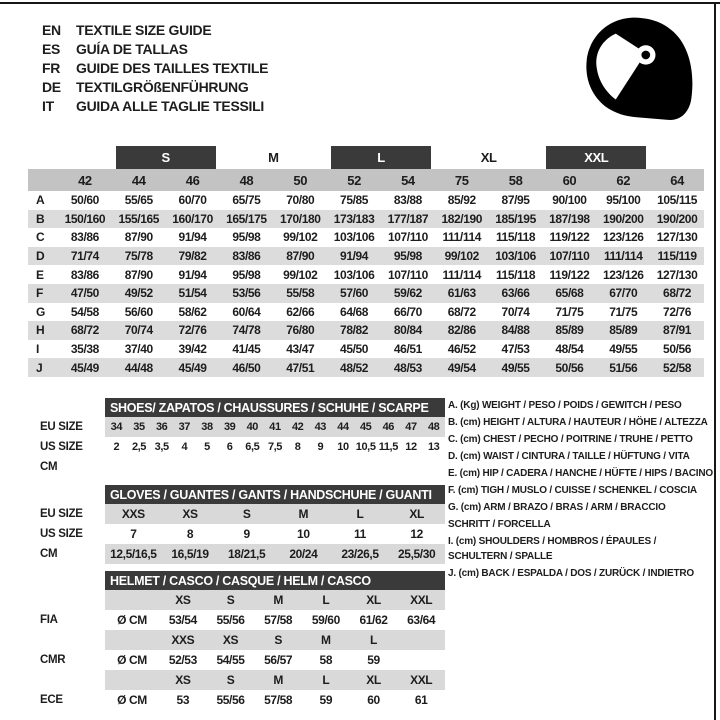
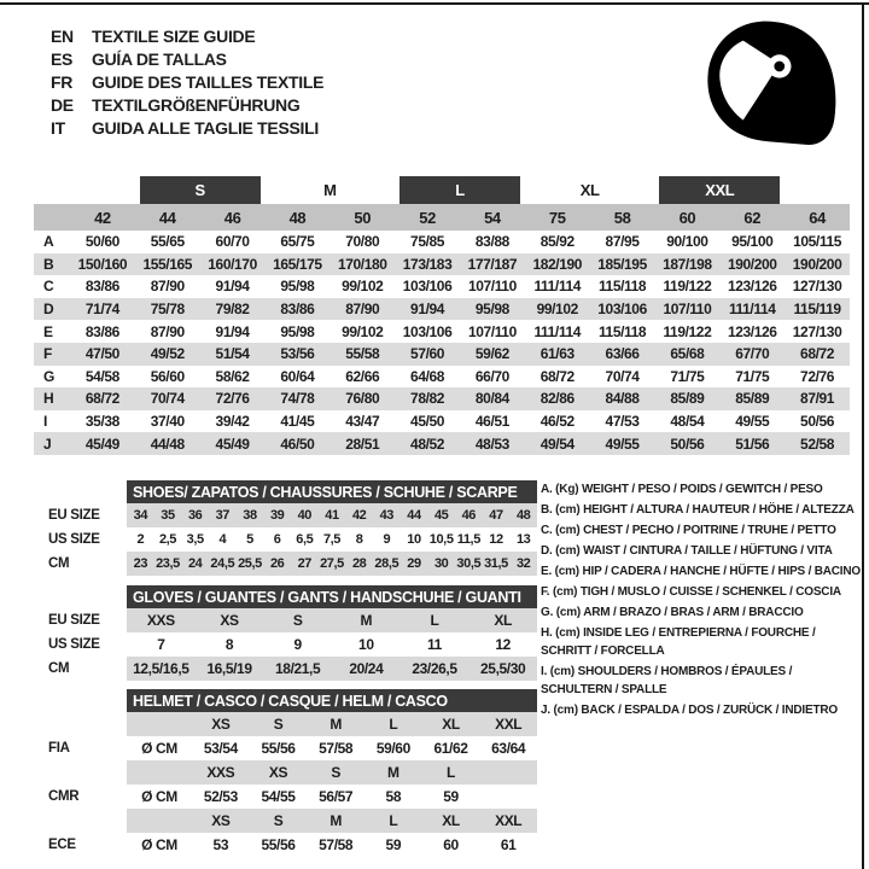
  EN
  TEXTILE SIZE GUIDE
  ES
  GUÍA DE TALLAS
  FR
  GUIDE DES TAILLES TEXTILE
  DE
  TEXTILGRÖßENFÜHRUNG
  IT
  GUIDA ALLE TAGLIE TESSILI
  S
  M
  L
  XL
  XXL
  42
  44
  46
  48
  50
  52
  54
  75
  58
  60
  62
  64
  A
  50/60
  55/65
  60/70
  65/75
  70/80
  75/85
  83/88
  85/92
  87/95
  90/100
  95/100
  105/115
  B
  150/160
  155/165
  160/170
  165/175
  170/180
  173/183
  177/187
  182/190
  185/195
  187/198
  190/200
  190/200
  C
  83/86
  87/90
  91/94
  95/98
  99/102
  103/106
  107/110
  111/114
  115/118
  119/122
  123/126
  127/130
  D
  71/74
  75/78
  79/82
  83/86
  87/90
  91/94
  95/98
  99/102
  103/106
  107/110
  111/114
  115/119
  E
  83/86
  87/90
  91/94
  95/98
  99/102
  103/106
  107/110
  111/114
  115/118
  119/122
  123/126
  127/130
  F
  47/50
  49/52
  51/54
  53/56
  55/58
  57/60
  59/62
  61/63
  63/66
  65/68
  67/70
  68/72
  G
  54/58
  56/60
  58/62
  60/64
  62/66
  64/68
  66/70
  68/72
  70/74
  71/75
  71/75
  72/76
  H
  68/72
  70/74
  72/76
  74/78
  76/80
  78/82
  80/84
  82/86
  84/88
  85/89
  85/89
  87/91
  I
  35/38
  37/40
  39/42
  41/45
  43/47
  45/50
  46/51
  46/52
  47/53
  48/54
  49/55
  50/56
  J
  45/49
  44/48
  45/49
  46/50
- 47/51
+ 28/51
  48/52
  48/53
  49/54
  49/55
  50/56
  51/56
  52/58
  SHOES/ ZAPATOS / CHAUSSURES / SCHUHE / SCARPE
  EU SIZE
  34
  35
  36
  37
  38
  39
  40
  41
  42
  43
  44
  45
  46
  47
  48
  US SIZE
  2
  2,5
  3,5
  4
  5
  6
  6,5
  7,5
  8
  9
  10
  10,5
  11,5
  12
  13
  CM
+ 23
+ 23,5
+ 24
+ 24,5
+ 25,5
+ 26
+ 27
+ 27,5
+ 28
+ 28,5
+ 29
+ 30
+ 30,5
+ 31,5
+ 32
  GLOVES / GUANTES / GANTS / HANDSCHUHE / GUANTI
  EU SIZE
  XXS
  XS
  S
  M
  L
  XL
  US SIZE
  7
  8
  9
  10
  11
  12
  CM
  12,5/16,5
  16,5/19
  18/21,5
  20/24
  23/26,5
  25,5/30
  HELMET / CASCO / CASQUE / HELM / CASCO
  XS
  S
  M
  L
  XL
  XXL
  FIA
  Ø CM
  53/54
  55/56
  57/58
  59/60
  61/62
  63/64
  XXS
  XS
  S
  M
  L
  CMR
  Ø CM
  52/53
  54/55
  56/57
  58
  59
  XS
  S
  M
  L
  XL
  XXL
  ECE
  Ø CM
  53
  55/56
  57/58
  59
  60
  61
  A. (Kg) WEIGHT / PESO / POIDS / GEWITCH / PESO
  B. (cm) HEIGHT / ALTURA / HAUTEUR / HÖHE / ALTEZZA
  C. (cm) CHEST / PECHO / POITRINE / TRUHE / PETTO
  D. (cm) WAIST / CINTURA / TAILLE / HÜFTUNG / VITA
  E. (cm) HIP / CADERA / HANCHE / HÜFTE / HIPS / BACINO
  F. (cm) TIGH / MUSLO / CUISSE / SCHENKEL / COSCIA
  G. (cm) ARM / BRAZO / BRAS / ARM / BRACCIO
+ H. (cm) INSIDE LEG / ENTREPIERNA / FOURCHE /
  SCHRITT / FORCELLA
  I. (cm) SHOULDERS / HOMBROS / ÉPAULES /
  SCHULTERN / SPALLE
  J. (cm) BACK / ESPALDA / DOS / ZURÜCK / INDIETRO
